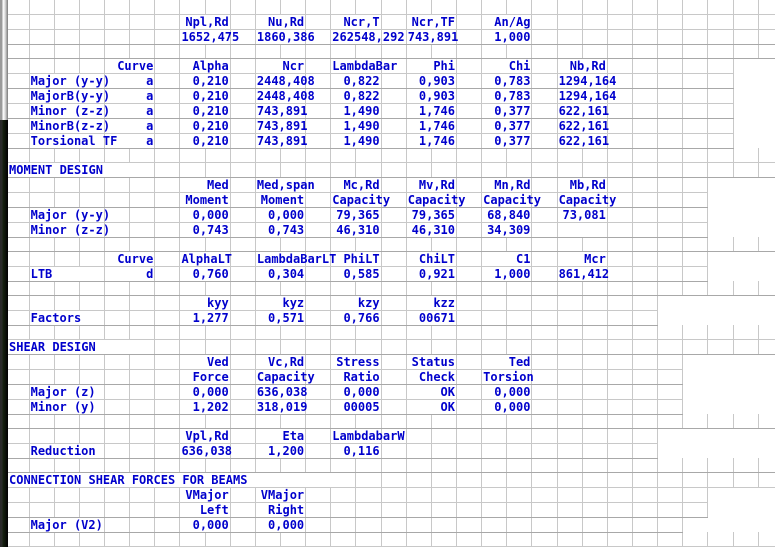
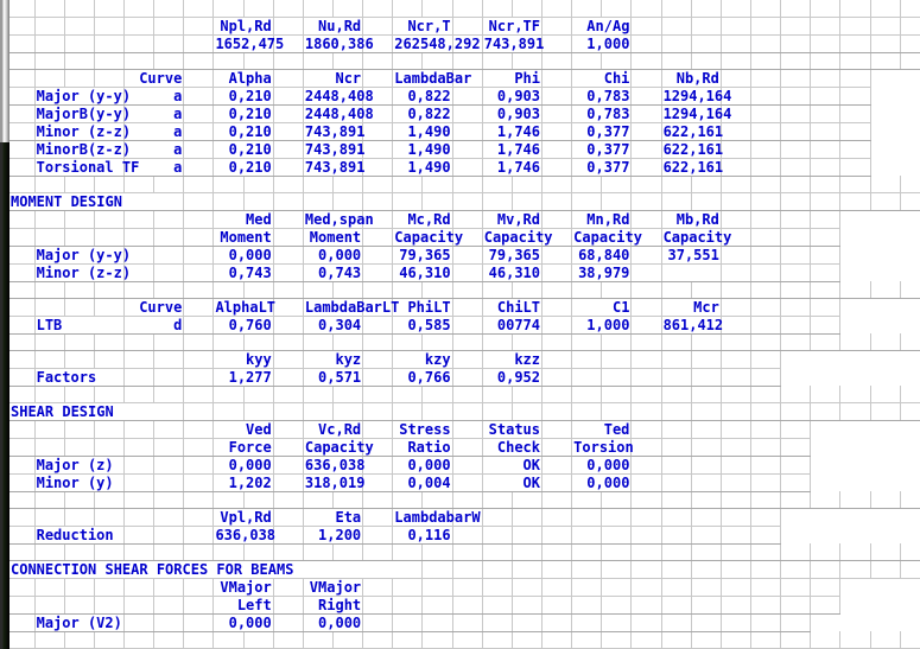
  							Npl,Rd		Nu,Rd		Ncr,T		Ncr,TF		An/Ag
  							1652,475		1860,386		262548,292		743,891		1,000
  				Curve		Alpha		Ncr		LambdaBar		Phi		Chi		Nb,Rd
  	Major (y-y)	a		0,210		2448,408		0,822		0,903		0,783		1294,164
  	MajorB(y-y)	a		0,210		2448,408		0,822		0,903		0,783		1294,164
  	Minor (z-z)	a		0,210		743,891		1,490		1,746		0,377		622,161
  	MinorB(z-z)	a		0,210		743,891		1,490		1,746		0,377		622,161
  	Torsional TF	a		0,210		743,891		1,490		1,746		0,377		622,161
  MOMENT DESIGN
  							Med		Med,span		Mc,Rd		Mv,Rd		Mn,Rd		Mb,Rd
  							Moment		Moment		Capacity		Capacity		Capacity		Capacity
- 	Major (y-y)				0,000		0,000		79,365		79,365		68,840		73,081
+ 	Major (y-y)				0,000		0,000		79,365		79,365		68,840		37,551
- 	Minor (z-z)				0,743		0,743		46,310		46,310		34,309
+ 	Minor (z-z)				0,743		0,743		46,310		46,310		38,979
  				Curve		AlphaLT		LambdaBarLT		PhiLT		ChiLT		C1		Mcr
- 	LTB	d		0,760		0,304		0,585		0,921		1,000		861,412
+ 	LTB	d		0,760		0,304		0,585		00774		1,000		861,412
  							kyy		kyz		kzy		kzz
- 	Factors				1,277		0,571		0,766		00671
+ 	Factors				1,277		0,571		0,766		0,952
  SHEAR DESIGN
  							Ved		Vc,Rd		Stress		Status		Ted
  							Force		Capacity		Ratio		Check		Torsion
  	Major (z)				0,000		636,038		0,000		OK		0,000
- 	Minor (y)				1,202		318,019		00005		OK		0,000
+ 	Minor (y)				1,202		318,019		0,004		OK		0,000
  							Vpl,Rd		Eta		LambdabarW
  	Reduction				636,038		1,200		0,116
  CONNECTION SHEAR FORCES FOR BEAMS
  							VMajor		VMajor
  							Left		Right
  	Major (V2)				0,000		0,000
